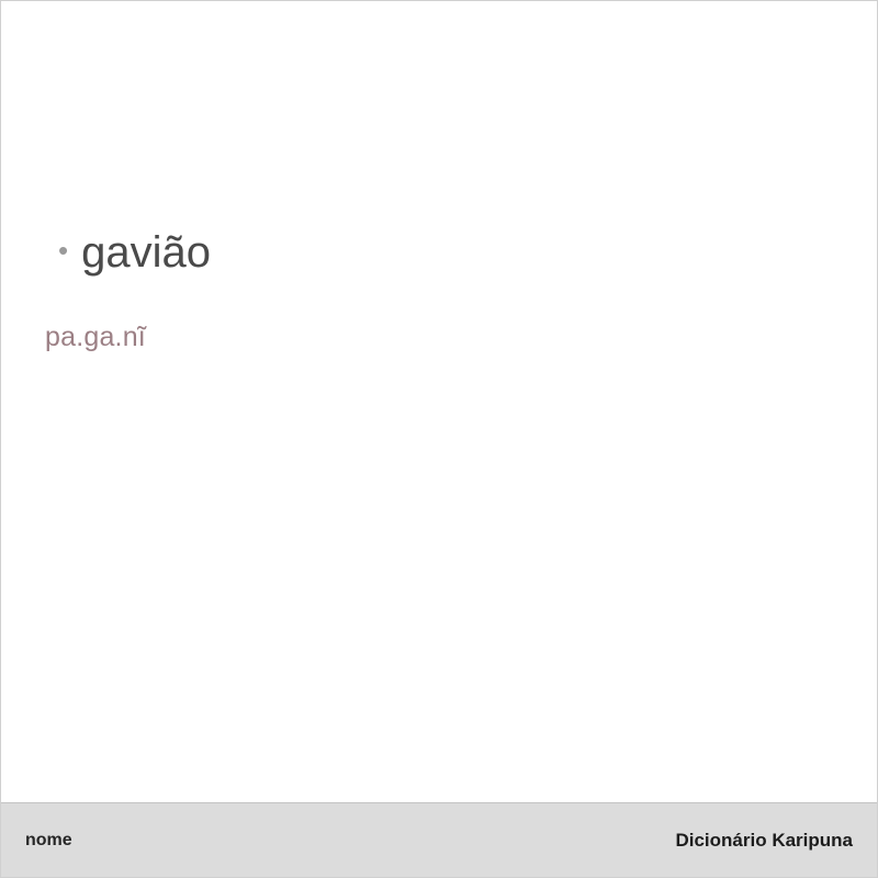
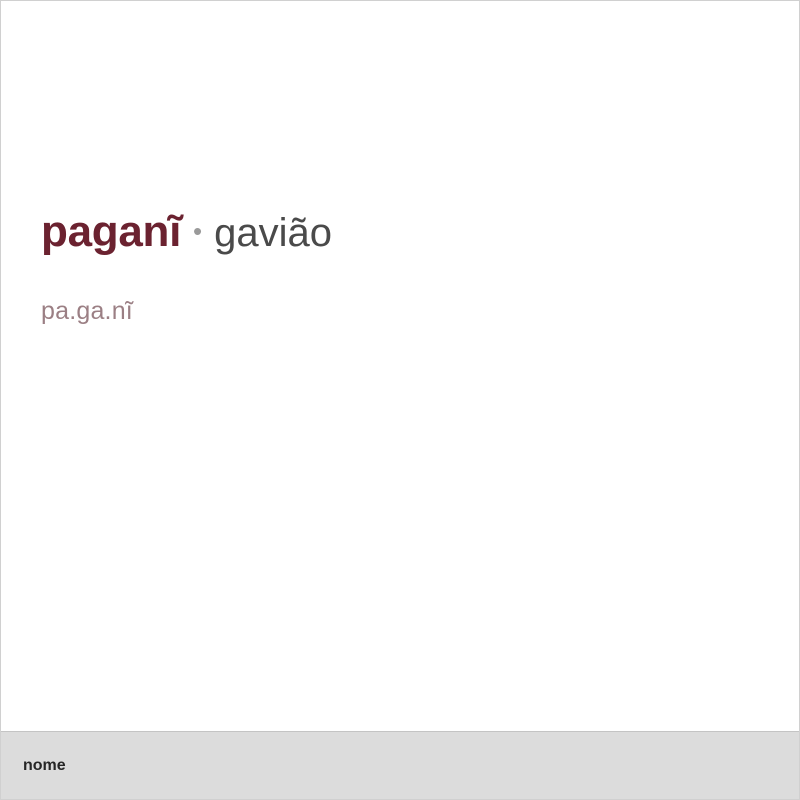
+ paganĩ
  •
  gavião
  pa.ga.nĩ
  nome
- Dicionário Karipuna
